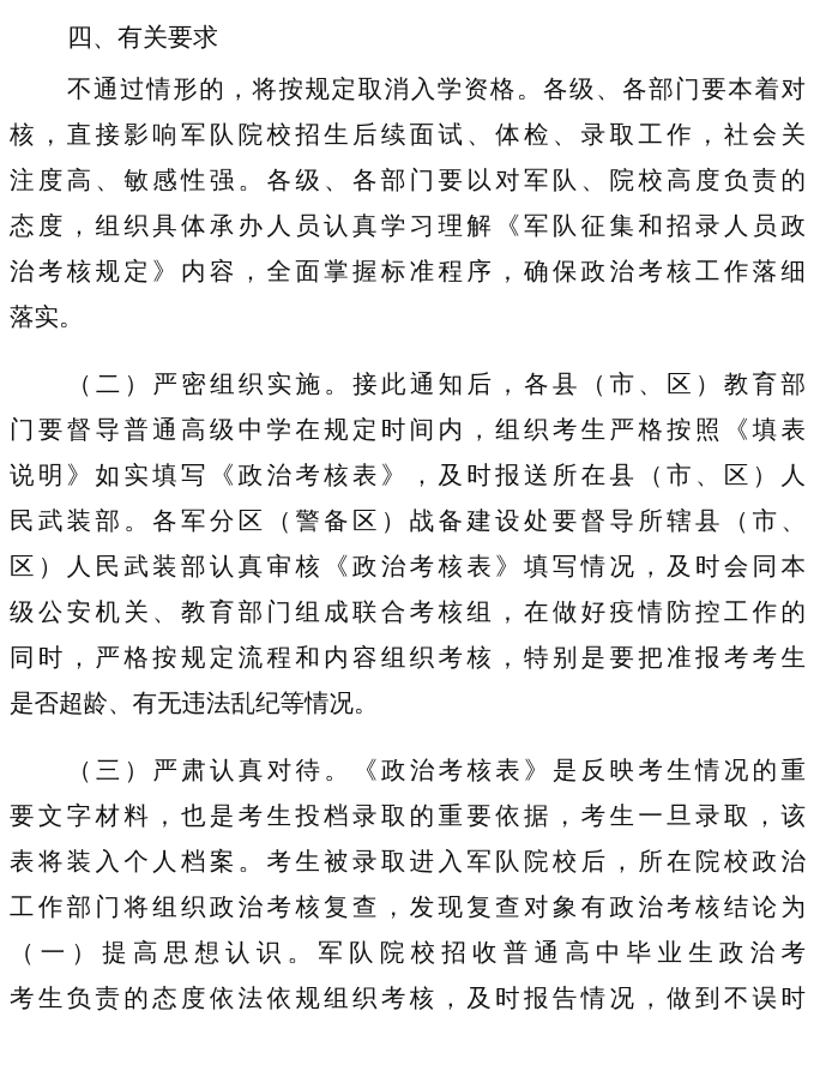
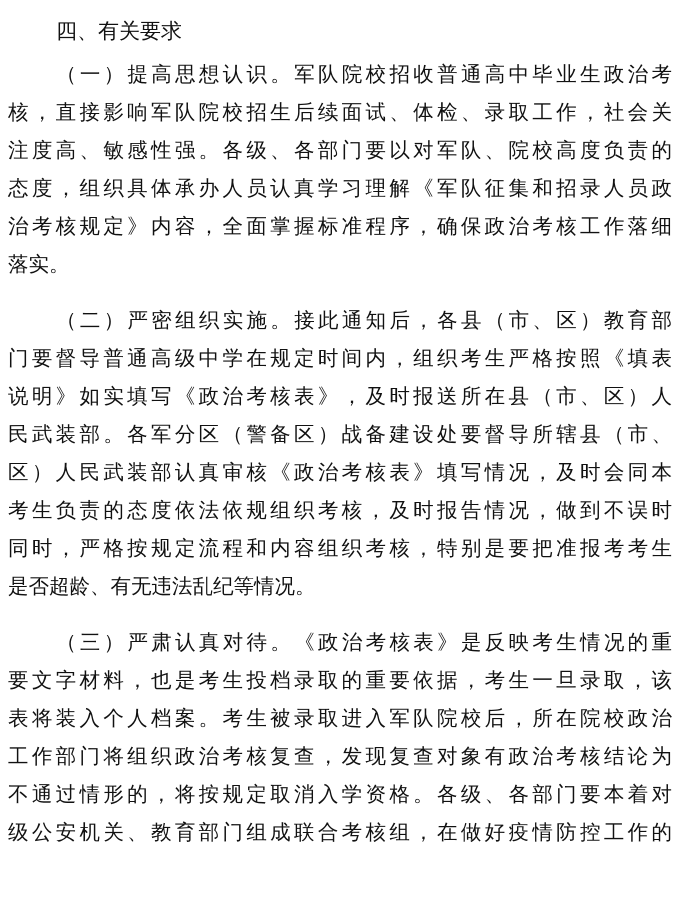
  四、有关要求
- 不通过情形的，将按规定取消入学资格。各级、各部门要本着对
+ （一）提高思想认识。军队院校招收普通高中毕业生政治考
  核，直接影响军队院校招生后续面试、体检、录取工作，社会关
  注度高、敏感性强。各级、各部门要以对军队、院校高度负责的
  态度，组织具体承办人员认真学习理解《军队征集和招录人员政
  治考核规定》内容，全面掌握标准程序，确保政治考核工作落细
  落实。
  （二）严密组织实施。接此通知后，各县（市、区）教育部
  门要督导普通高级中学在规定时间内，组织考生严格按照《填表
  说明》如实填写《政治考核表》，及时报送所在县（市、区）人
  民武装部。各军分区（警备区）战备建设处要督导所辖县（市、
  区）人民武装部认真审核《政治考核表》填写情况，及时会同本
- 级公安机关、教育部门组成联合考核组，在做好疫情防控工作的
+ 考生负责的态度依法依规组织考核，及时报告情况，做到不误时
  同时，严格按规定流程和内容组织考核，特别是要把准报考考生
  是否超龄、有无违法乱纪等情况。
  （三）严肃认真对待。《政治考核表》是反映考生情况的重
  要文字材料，也是考生投档录取的重要依据，考生一旦录取，该
  表将装入个人档案。考生被录取进入军队院校后，所在院校政治
  工作部门将组织政治考核复查，发现复查对象有政治考核结论为
- （一）提高思想认识。军队院校招收普通高中毕业生政治考
+ 不通过情形的，将按规定取消入学资格。各级、各部门要本着对
- 考生负责的态度依法依规组织考核，及时报告情况，做到不误时
+ 级公安机关、教育部门组成联合考核组，在做好疫情防控工作的
